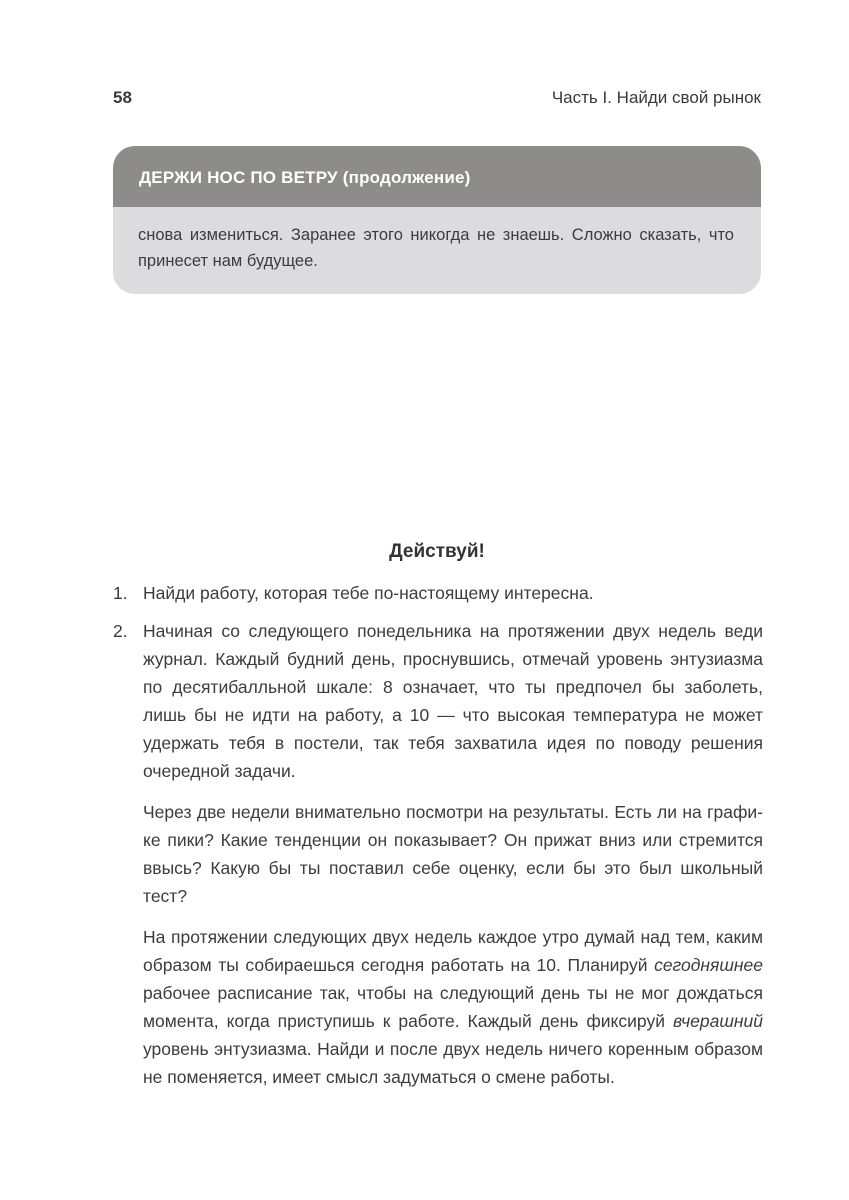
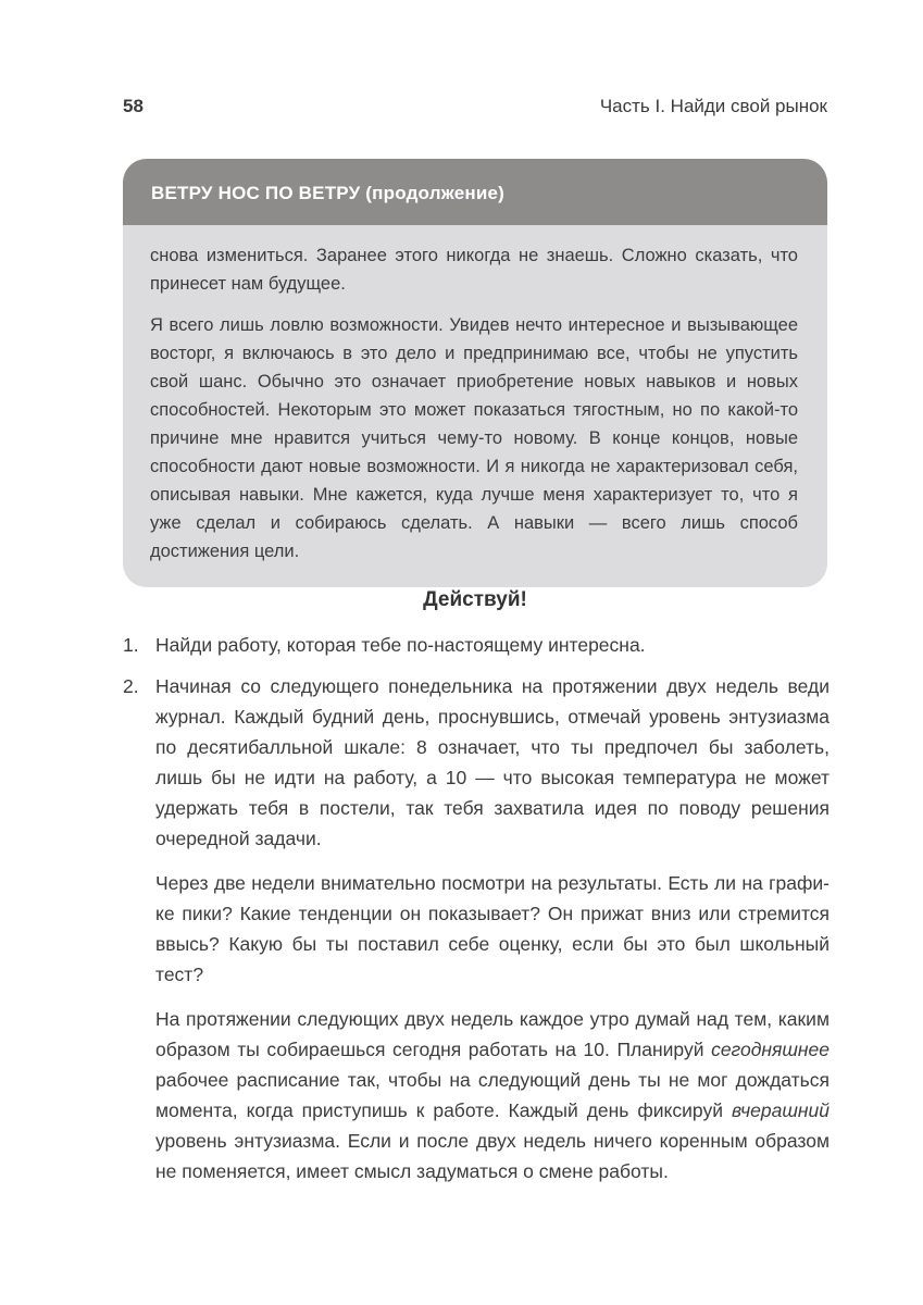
  58
  Часть I. Найди свой рынок
- ДЕРЖИ НОС ПО ВЕТРУ (продолжение)
+ ВЕТРУ НОС ПО ВЕТРУ (продолжение)
  снова измениться. Заранее этого никогда не знаешь. Сложно сказать, что принесет нам будущее.
+ Я всего лишь ловлю возможности. Увидев нечто интересное и вызывающее восторг, я включаюсь в это дело и предпринимаю все, чтобы не упустить свой шанс. Обычно это означает приобретение новых навыков и новых способно­стей. Некоторым это может показаться тягостным, но по какой-то причине мне нравится учиться чему-то новому. В конце концов, новые способности дают новые возможности. И я никогда не характеризовал себя, описывая навыки. Мне кажется, куда лучше меня характеризует то, что я уже сделал и собираюсь сделать. А навыки — всего лишь способ достижения цели.
  Действуй!
  1.
  Найди работу, которая тебе по-настоящему интересна.
  2.
  Начиная со следующего понедельника на протяжении двух недель веди журнал. Каждый будний день, проснувшись, отмечай уровень энтузиазма по десятибалльной шкале: 8 означает, что ты предпочел бы заболеть, лишь бы не идти на работу, а 10 — что высокая температура не может удержать тебя в постели, так тебя захватила идея по поводу решения очередной задачи.
  Через две недели внимательно посмотри на результаты. Есть ли на графи­е пики? Какие тенденции он показывает? Он прижат вниз или стремится ввысь? Какую бы ты поставил себе оценку, если бы это был школьный тест?
- На протяжении следующих двух недель каждое утро думай над тем, каким образом ты собираешься сегодня работать на 10. Планируй сегодняшнее рабочее расписание так, чтобы на следующий день ты не мог дождаться момента, когда приступишь к работе. Каждый день фиксируй вчерашний уровень энтузиазма. Найди и после двух недель ничего коренным образом не поменяется, имеет смысл задуматься о смене работы.
+ На протяжении следующих двух недель каждое утро думай над тем, каким образом ты собираешься сегодня работать на 10. Планируй сегодняшнее рабочее расписание так, чтобы на следующий день ты не мог дождаться момента, когда приступишь к работе. Каждый день фиксируй вчерашний уровень энтузиазма. Если и после двух недель ничего коренным образом не поменяется, имеет смысл задуматься о смене работы.
